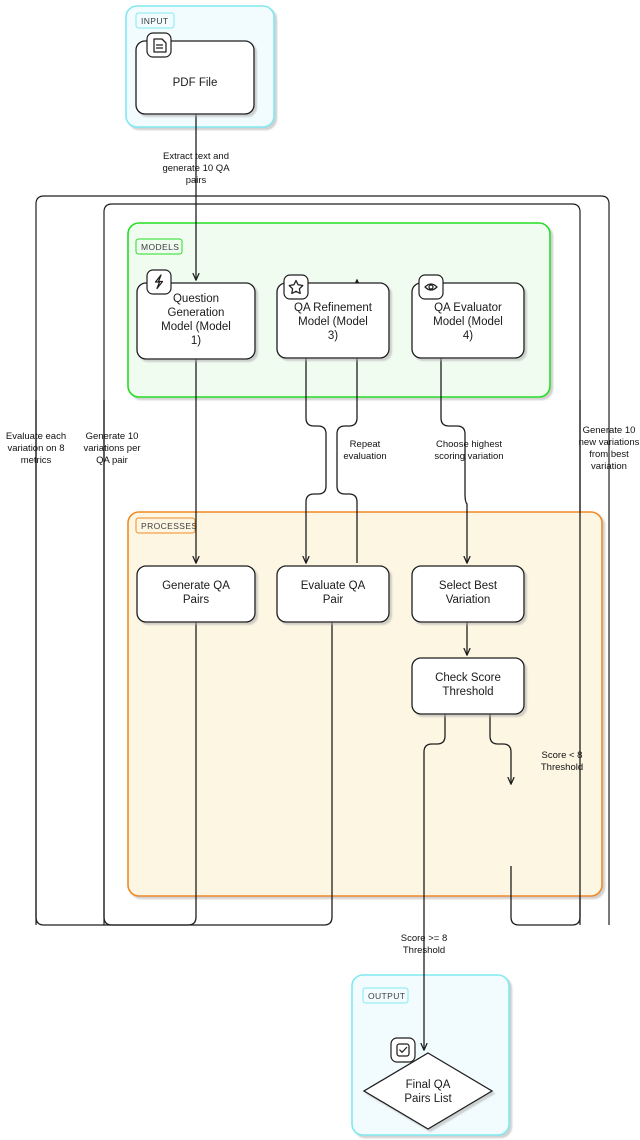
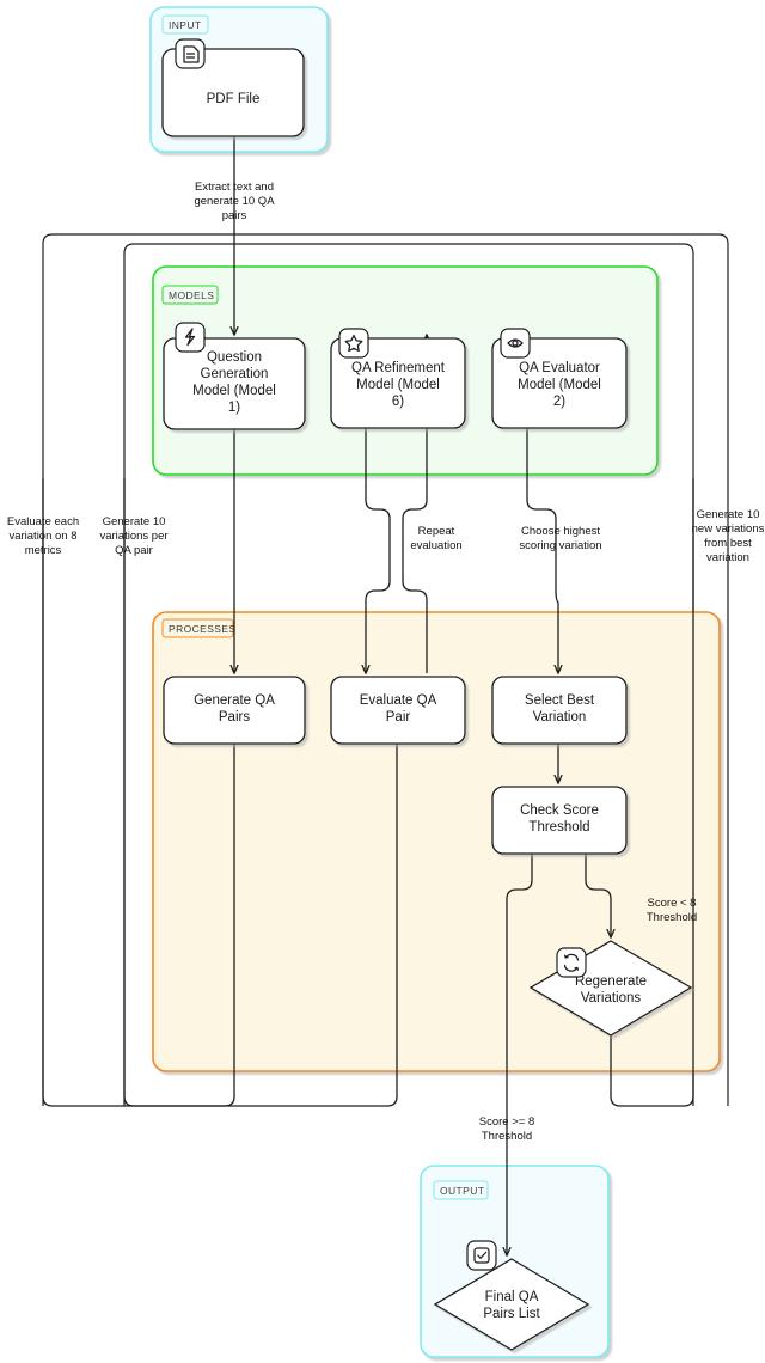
  INPUT
  MODELS
  PROCESSES
  OUTPUT
  PDF File
  Question
  Generation
  Model (Model
  1)
  QA Refinement
  Model (Model
- 3)
+ 6)
  QA Evaluator
  Model (Model
- 4)
+ 2)
  Generate QA
  Pairs
  Evaluate QA
  Pair
  Select Best
  Variation
  Check Score
  Threshold
+ Regenerate
+ Variations
  Final QA
  Pairs List
  Extract text and
  generate 10 QA
  pairs
  Evaluate each
  variation on 8
  metrics
  Generate 10
  variations per
  QA pair
  Repeat
  evaluation
  Choose highest
  scoring variation
  Generate 10
  new variations
  from best
  variation
  Score < 8
  Threshold
  Score >= 8
  Threshold
